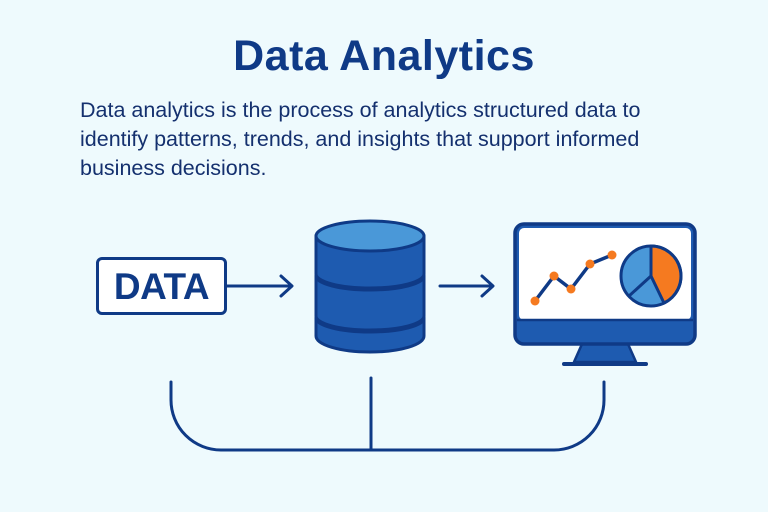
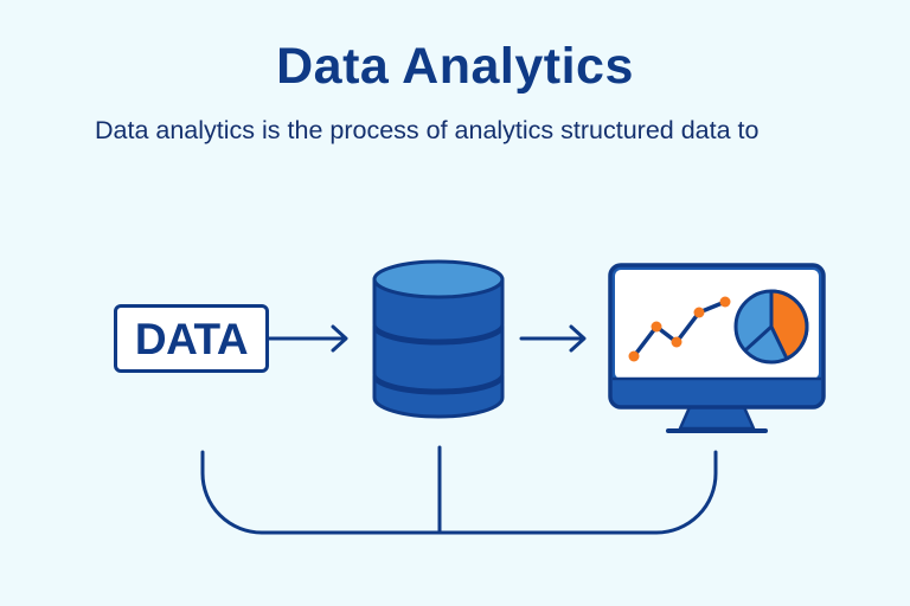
  Data Analytics
  Data analytics is the process of analytics structured data to
- identify patterns, trends, and insights that support informed
- business decisions.
  DATA
